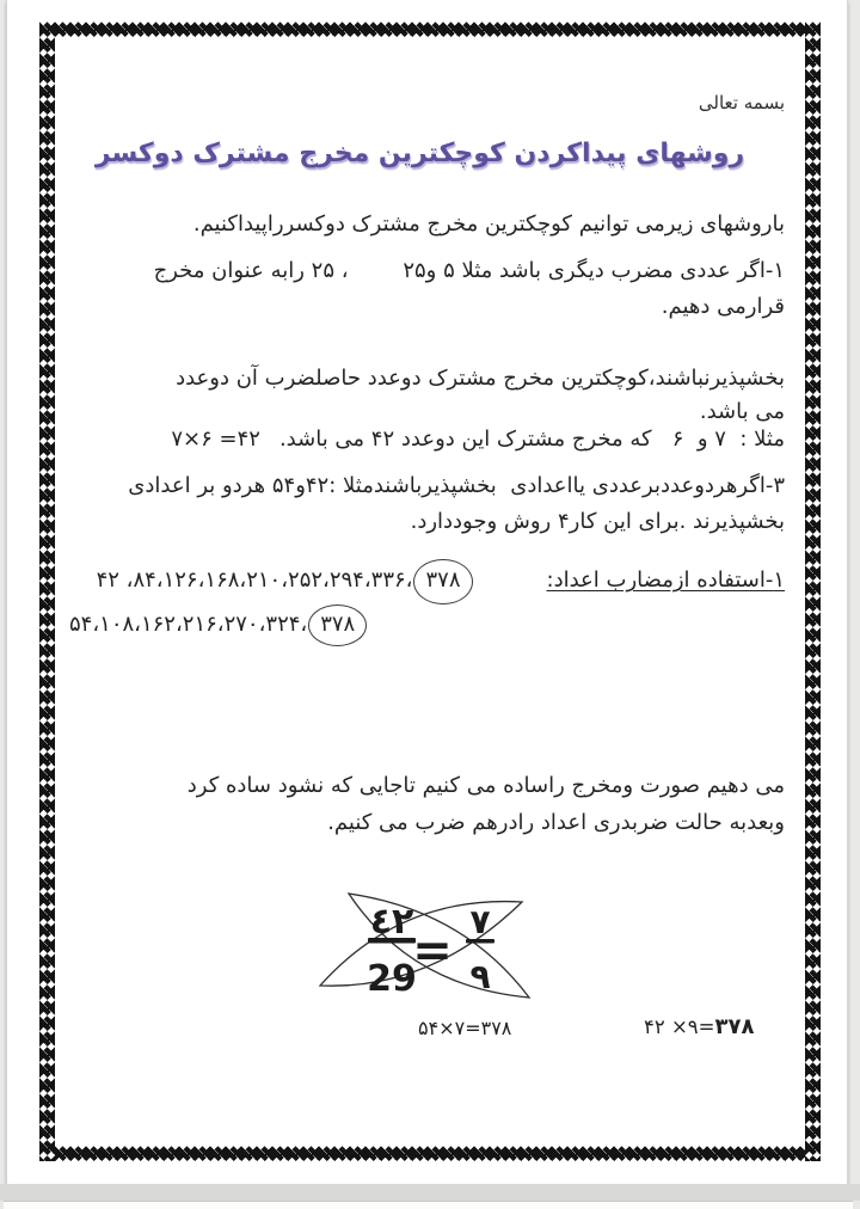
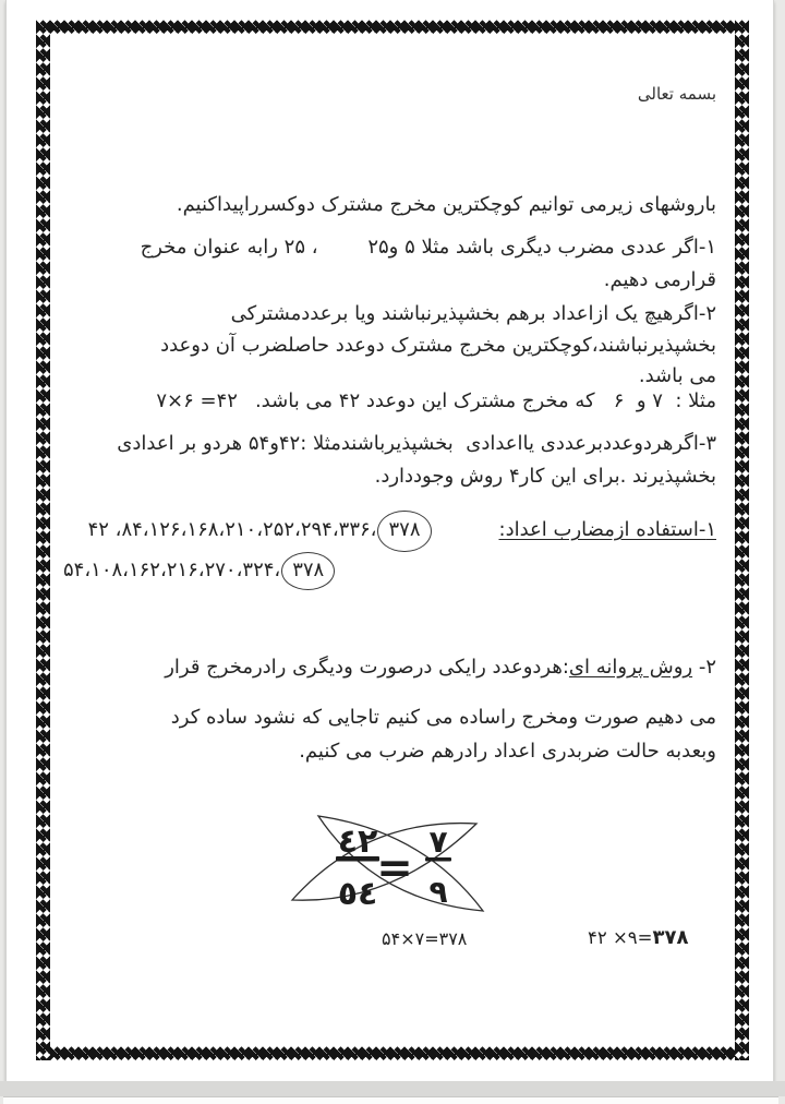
  بسمه تعالی
- روشهای پیداکردن کوچکترین مخرج مشترک دوکسر
  باروشهای زیرمی توانیم کوچکترین مخرج مشترک دوکسرراپیداکنیم.
  ۱-اگر عددی مضرب دیگری باشد مثلا ۵ و۲۵ ، ۲۵ رابه عنوان مخرج
  قرارمی دهیم.
+ ۲-اگرهیچ یک ازاعداد برهم بخشپذیرنباشند ویا برعددمشترکی
  بخشپذیرنباشند،کوچکترین مخرج مشترک دوعدد حاصلضرب آن دوعدد
  می باشد.
  مثلا : ۷ و ۶ که مخرج مشترک این دوعدد ۴۲ می باشد.۷×۶ =۴۲
  ۳-اگرهردوعددبرعددی یااعدادی بخشپذیرباشندمثلا :۴۲و۵۴ هردو بر اعدادی
  بخشپذیرند .برای این کار۴ روش وجوددارد.
  ۱-استفاده ازمضارب اعداد:۴۲ ،۸۴،۱۲۶،۱۶۸،۲۱۰،۲۵۲،۲۹۴،۳۳۶، ۳۷۸
  ۵۴،۱۰۸،۱۶۲،۲۱۶،۲۷۰،۳۲۴، ۳۷۸
+ ۲- روش پروانه ای:هردوعدد رایکی درصورت ودیگری رادرمخرج قرار
  می دهیم صورت ومخرج راساده می کنیم تاجایی که نشود ساده کرد
  وبعدبه حالت ضربدری اعداد رادرهم ضرب می کنیم.
  ٤٢
- 29
+ ٥٤
  =
  ٧
  ٩
  ۵۴×۷=۳۷۸
  ۴۲ ×۹=۳۷۸
